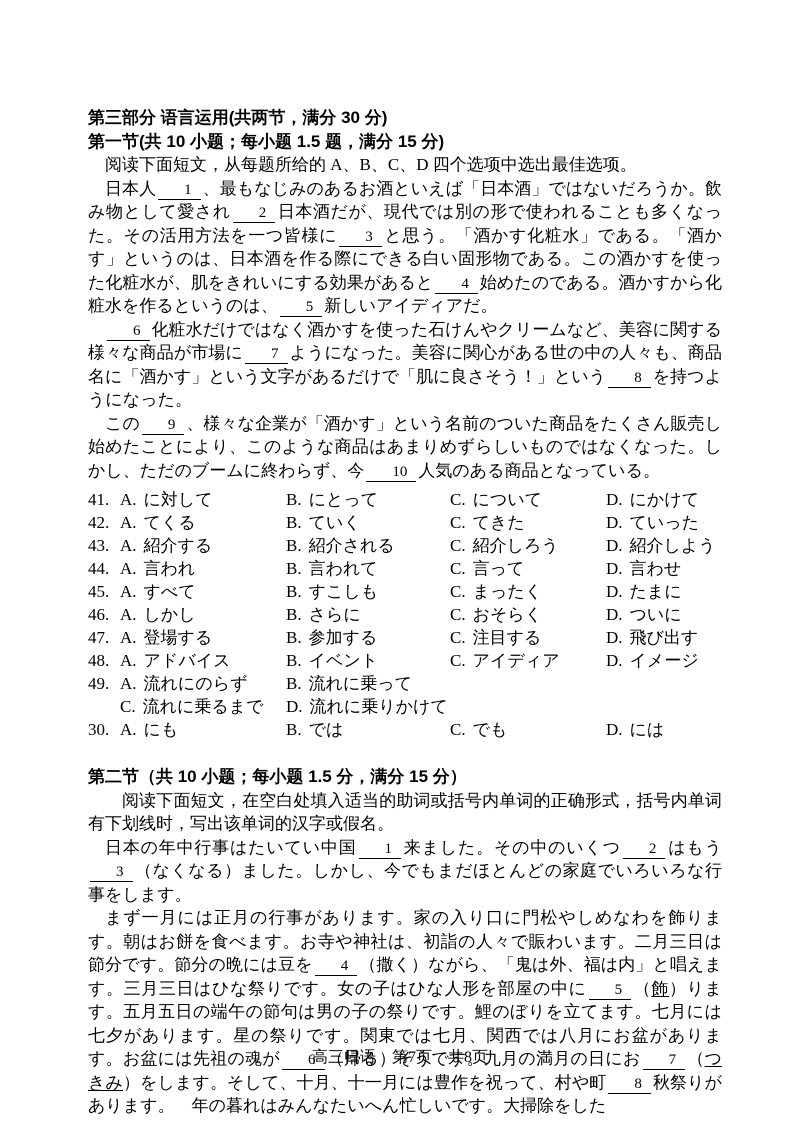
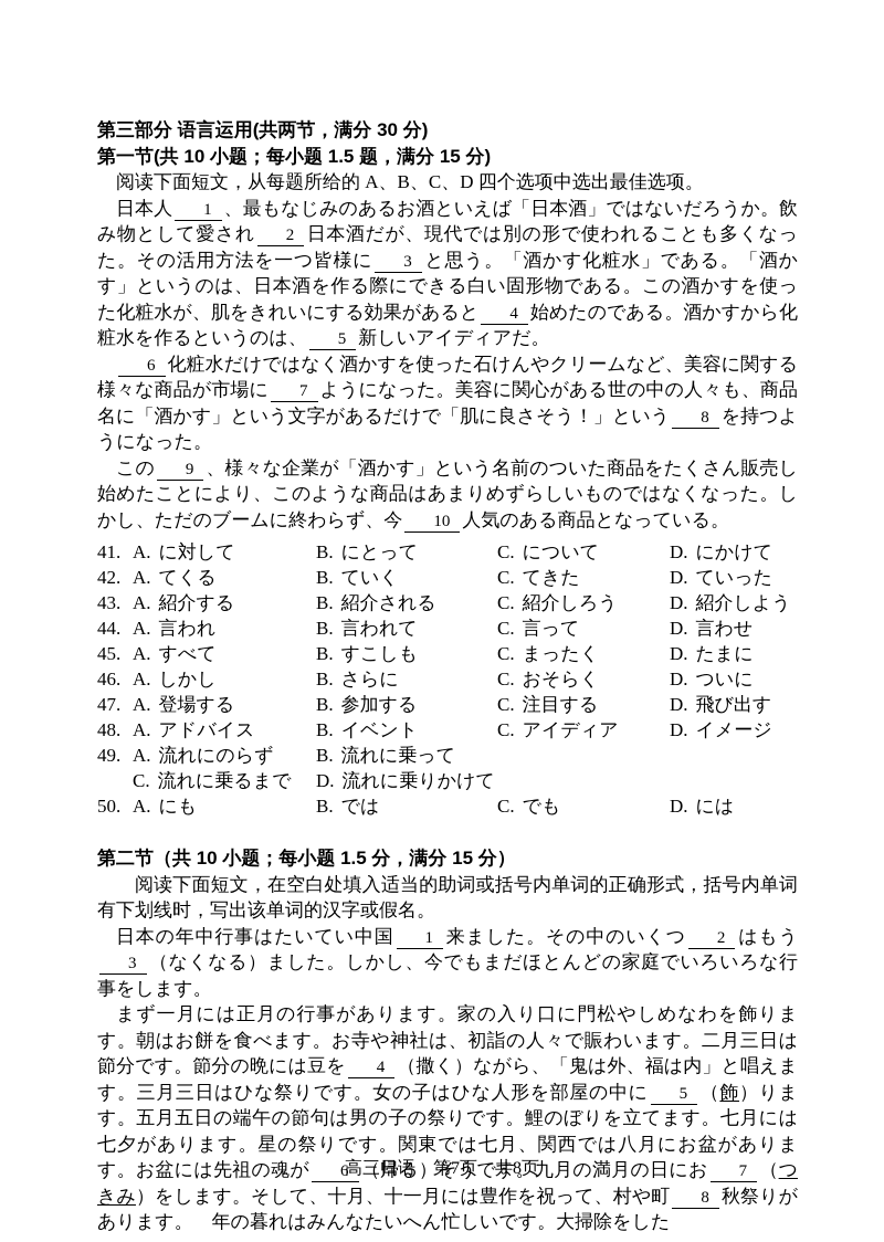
  第三部分 语言运用(共两节，满分 30 分)
  第一节(共 10 小题；每小题 1.5 题，满分 15 分)
  阅读下面短文，从每题所给的 A、B、C、D 四个选项中选出最佳选项。
  日本人 1 、最もなじみのあるお酒といえば「日本酒」ではないだろうか。飲み物として愛され 2 日本酒だが、現代では別の形で使われることも多くなった。その活用方法を一つ皆様に 3 と思う。「酒かす化粧水」である。「酒かす」というのは、日本酒を作る際にできる白い固形物である。この酒かすを使った化粧水が、肌をきれいにする効果があると 4 始めたのである。酒かすから化粧水を作るというのは、 5 新しいアイディアだ。
  6 化粧水だけではなく酒かすを使った石けんやクリームなど、美容に関する様々な商品が市場に 7 ようになった。美容に関心がある世の中の人々も、商品名に「酒かす」という文字があるだけで「肌に良さそう！」という 8 を持つようになった。
  この 9 、様々な企業が「酒かす」という名前のついた商品をたくさん販売し始めたことにより、このような商品はあまりめずらしいものではなくなった。しかし、ただのブームに終わらず、今 10 人気のある商品となっている。
  41.
  A. に対して
  B. にとって
  C. について
  D. にかけて
  42.
  A. てくる
  B. ていく
  C. てきた
  D. ていった
  43.
  A. 紹介する
  B. 紹介される
  C. 紹介しろう
  D. 紹介しよう
  44.
  A. 言われ
  B. 言われて
  C. 言って
  D. 言わせ
  45.
  A. すべて
  B. すこしも
  C. まったく
  D. たまに
  46.
  A. しかし
  B. さらに
  C. おそらく
  D. ついに
  47.
  A. 登場する
  B. 参加する
  C. 注目する
  D. 飛び出す
  48.
  A. アドバイス
  B. イベント
  C. アイディア
  D. イメージ
  49.
  A. 流れにのらず
  B. 流れに乗って
  C. 流れに乗るまで
  D. 流れに乗りかけて
- 30.
+ 50.
  A. にも
  B. では
  C. でも
  D. には
  第二节（共 10 小题；每小题 1.5 分，满分 15 分）
  阅读下面短文，在空白处填入适当的助词或括号内单词的正确形式，括号内单词有下划线时，写出该单词的汉字或假名。
  日本の年中行事はたいてい中国 1 来ました。その中のいくつ 2 はもう3 （なくなる）ました。しかし、今でもまだほとんどの家庭でいろいろな行事をします。
  まず一月には正月の行事があります。家の入り口に門松やしめなわを飾ります。朝はお餅を食べます。お寺や神社は、初詣の人々で賑わいます。二月三日は節分です。節分の晩には豆を 4 （撒く）ながら、「鬼は外、福は内」と唱えます。三月三日はひな祭りです。女の子はひな人形を部屋の中に 5 （飾）ります。五月五日の端午の節句は男の子の祭りです。鯉のぼりを立てます。七月には七夕があります。星の祭りです。関東では七月、関西では八月にお盆があります。お盆には先祖の魂が 6 （帰る）そうです。九月の満月の日にお 7 （つきみ）をします。そして、十月、十一月には豊作を祝って、村や町 8 秋祭りがあります。 年の暮れはみんなたいへん忙しいです。大掃除をした
  高三日语 第7页 共8页
